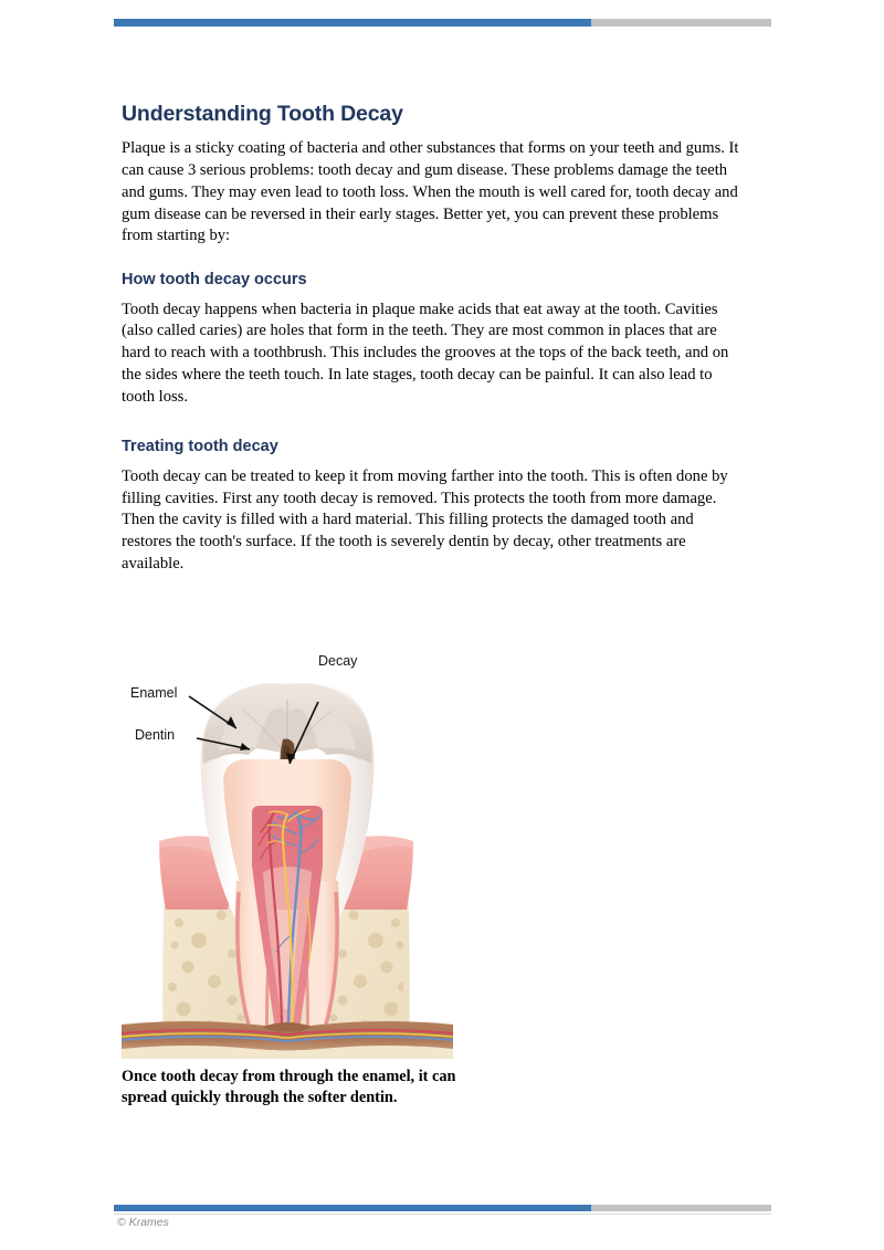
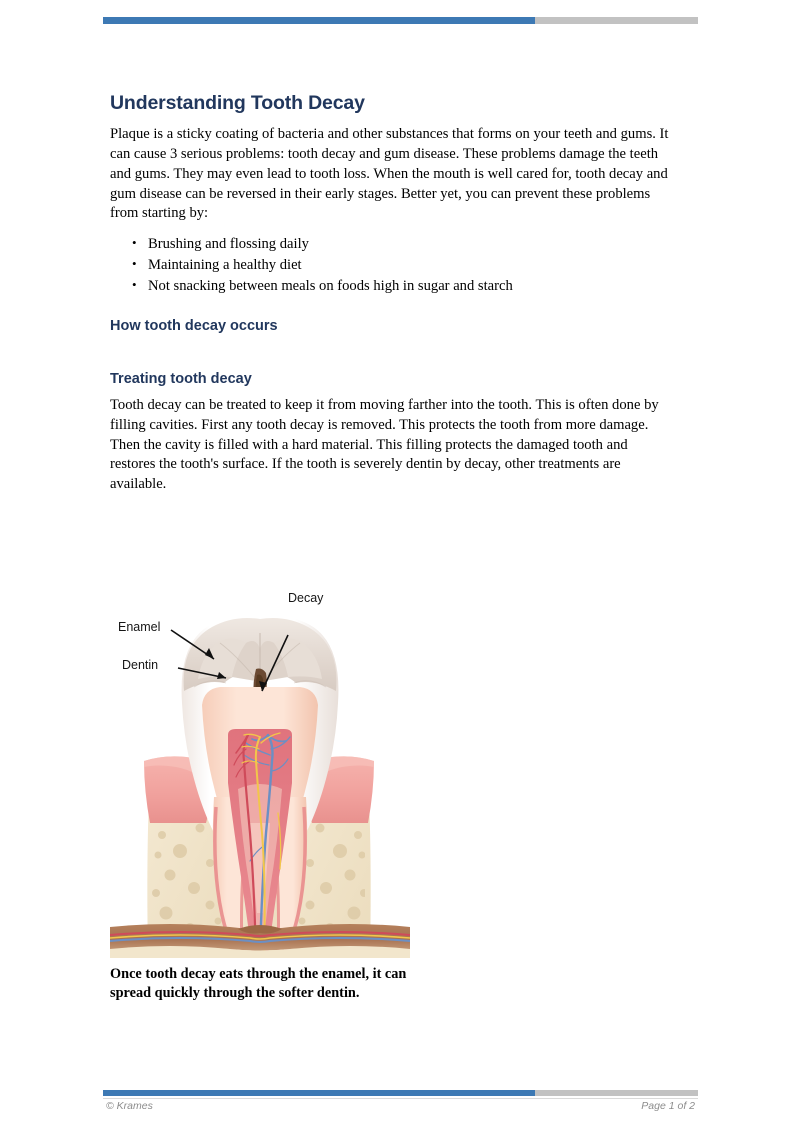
  Understanding Tooth Decay
  Plaque is a sticky coating of bacteria and other substances that forms on your teeth and gums. It can cause 3 serious problems: tooth decay and gum disease. These problems damage the teeth and gums. They may even lead to tooth loss. When the mouth is well cared for, tooth decay and gum disease can be reversed in their early stages. Better yet, you can prevent these problems from starting by:
+ Brushing and flossing daily
+ Maintaining a healthy diet
+ Not snacking between meals on foods high in sugar and starch
  How tooth decay occurs
- Tooth decay happens when bacteria in plaque make acids that eat away at the tooth. Cavities (also called caries) are holes that form in the teeth. They are most common in places that are hard to reach with a toothbrush. This includes the grooves at the tops of the back teeth, and on the sides where the teeth touch. In late stages, tooth decay can be painful. It can also lead to tooth loss.
  Treating tooth decay
  Tooth decay can be treated to keep it from moving farther into the tooth. This is often done by filling cavities. First any tooth decay is removed. This protects the tooth from more damage. Then the cavity is filled with a hard material. This filling protects the damaged tooth and restores the tooth's surface. If the tooth is severely dentin by decay, other treatments are available.
  Decay
  Enamel
  Dentin
- Once tooth decay from through the enamel, it can spread quickly through the softer dentin.
+ Once tooth decay eats through the enamel, it can spread quickly through the softer dentin.
  © Krames
+ Page 1 of 2
